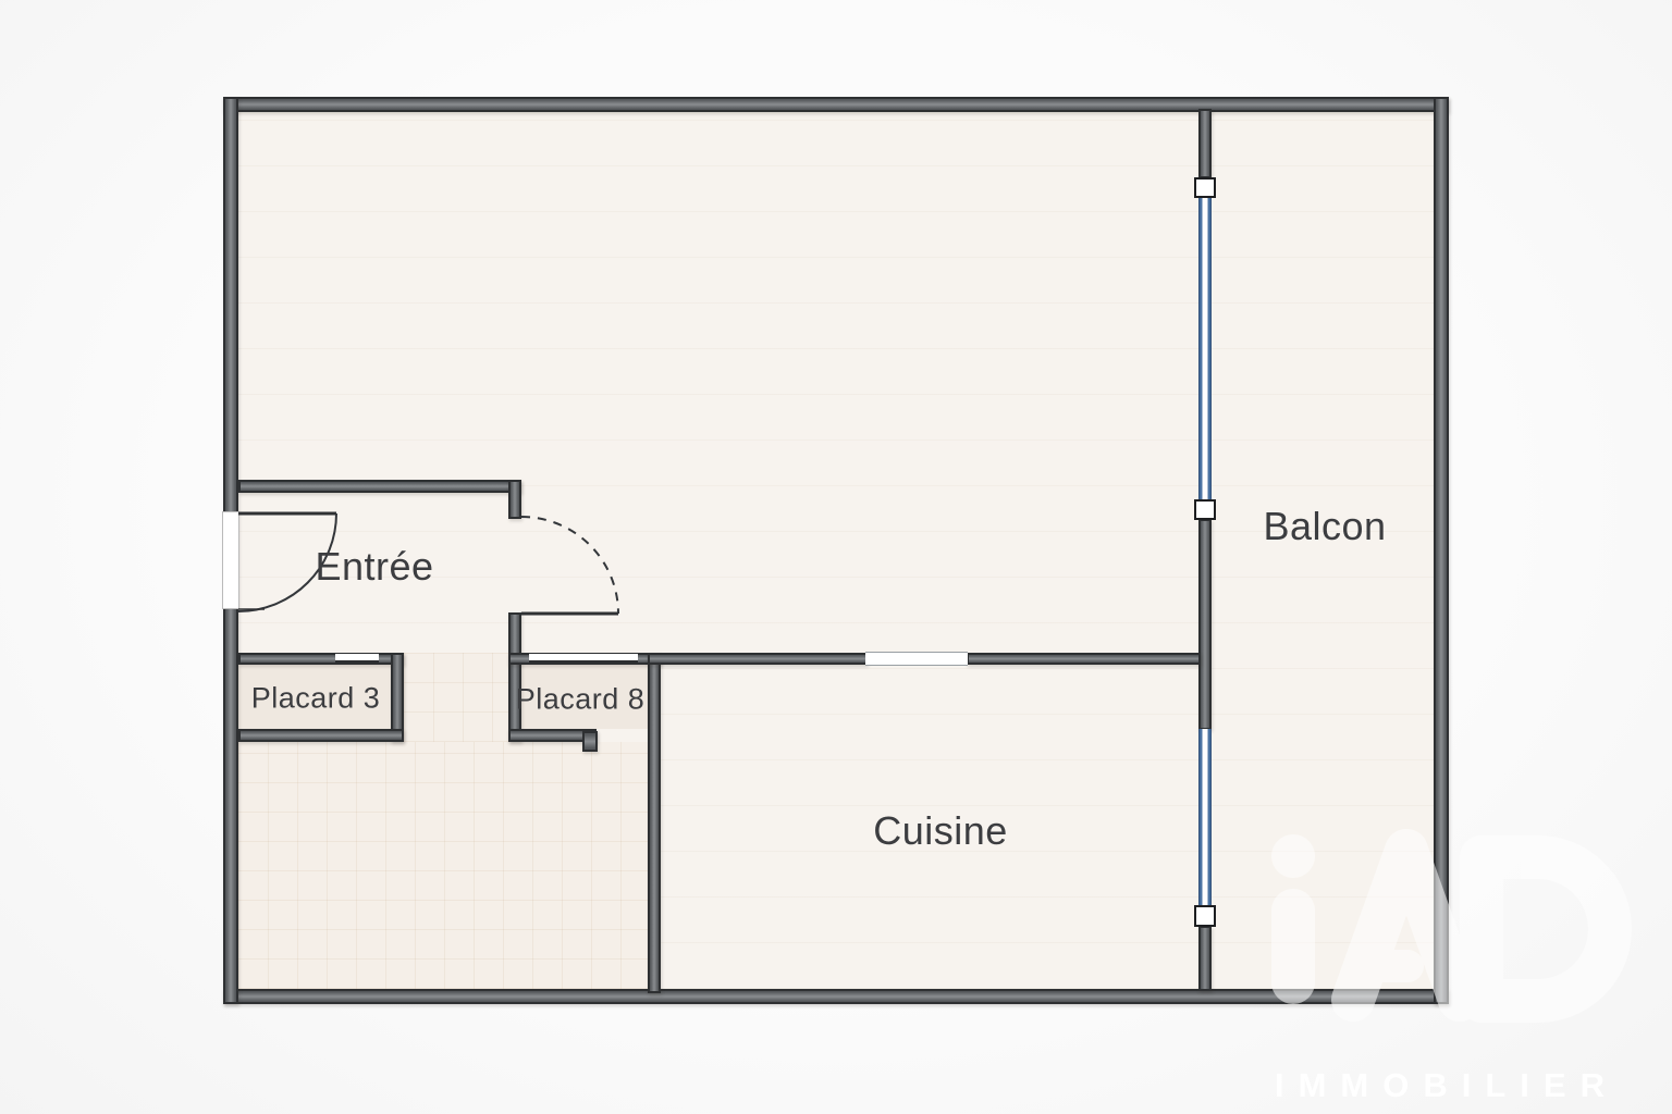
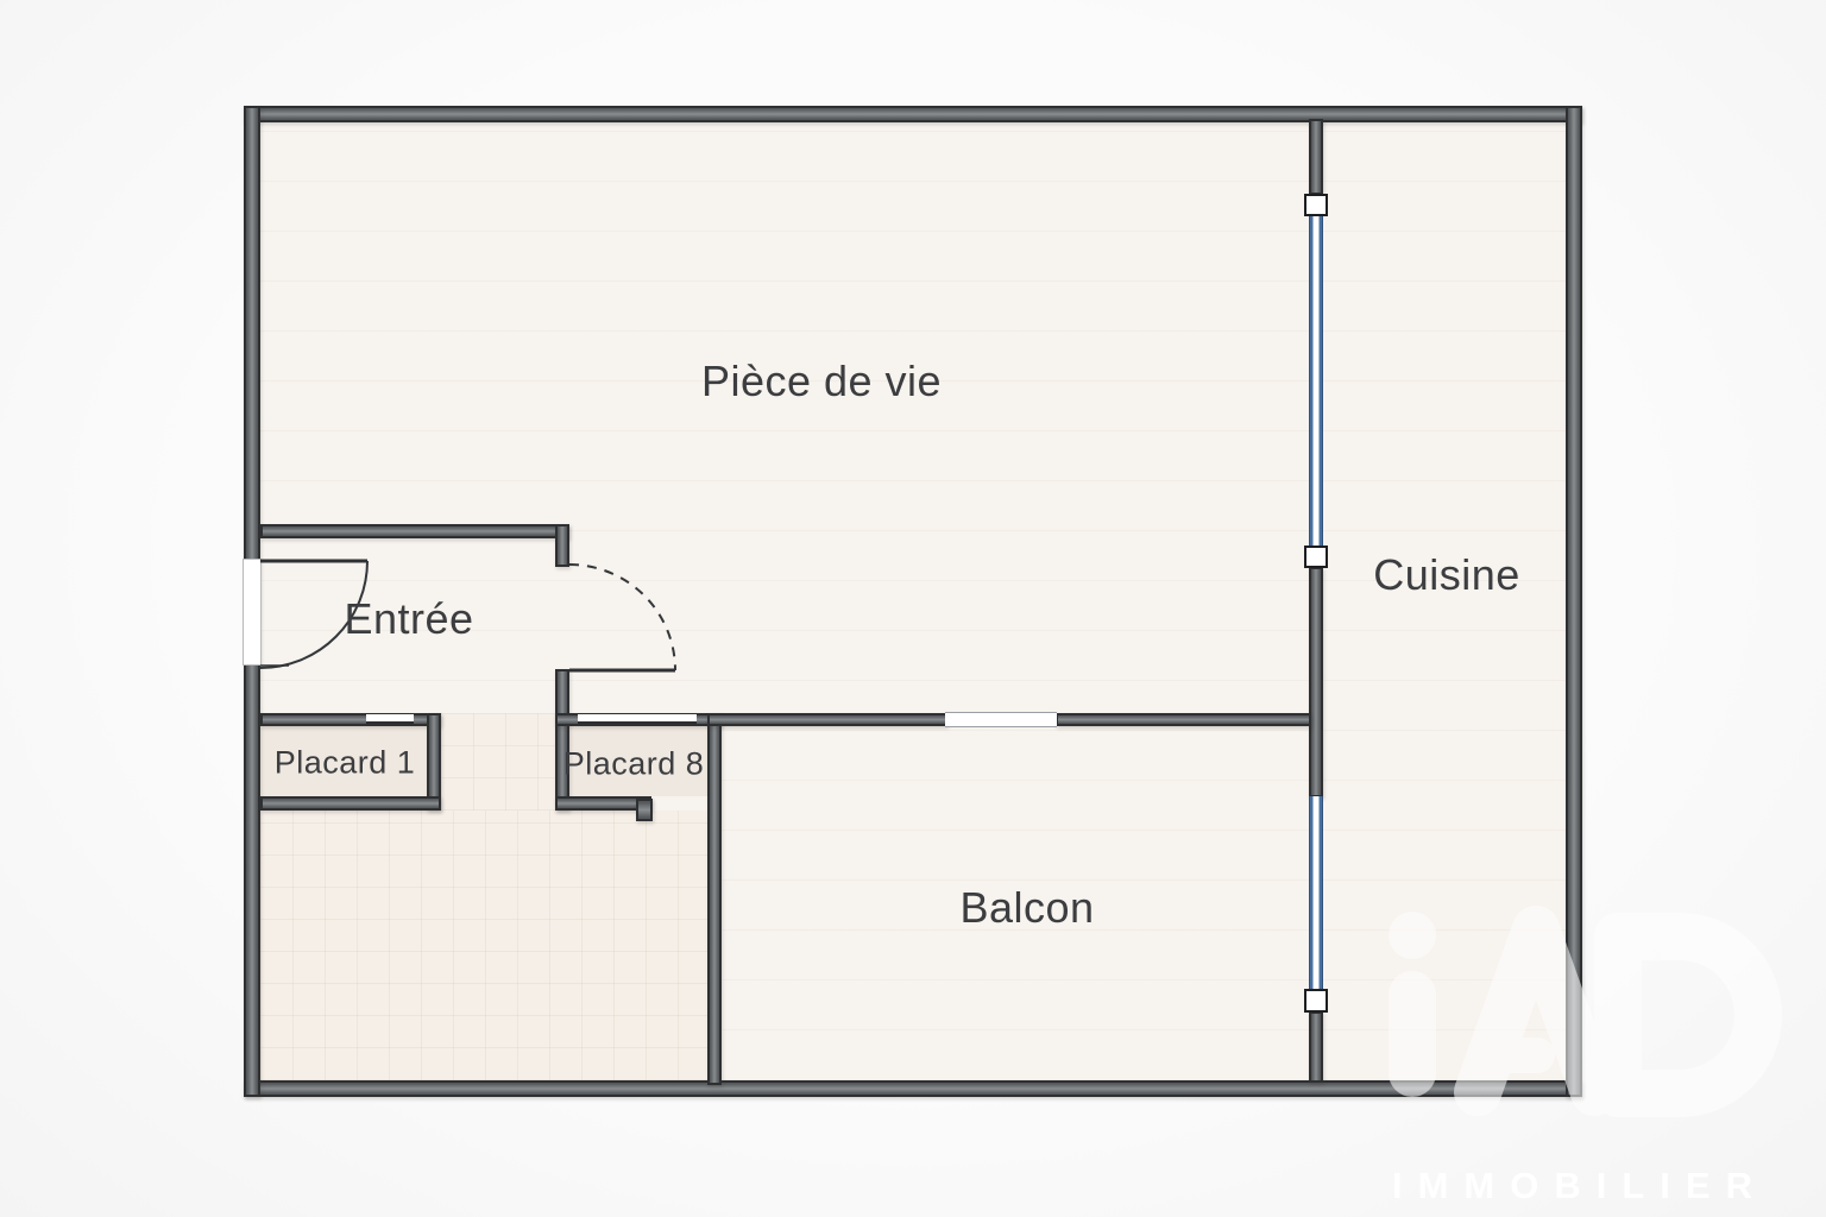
+ Pièce de vie
- Balcon
+ Cuisine
  Entrée
- Placard 3
+ Placard 1
  Placard 8
- Cuisine
+ Balcon
